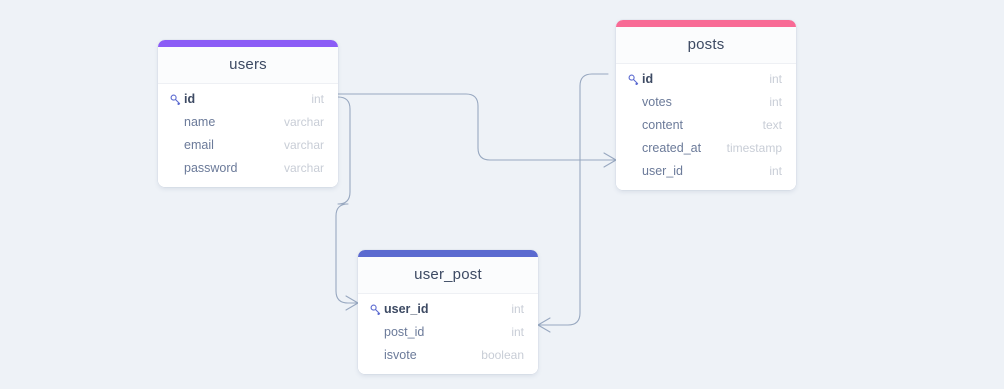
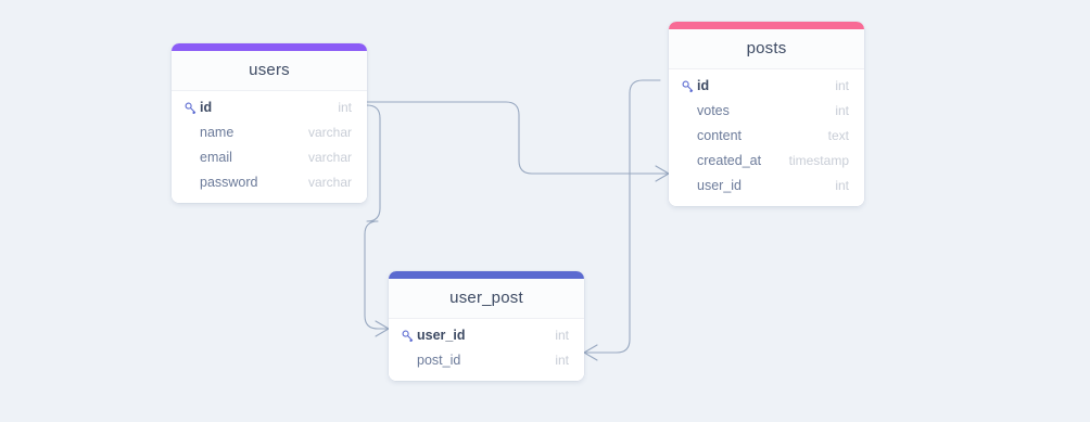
  users
  id
  int
  name
  varchar
  email
  varchar
  password
  varchar
  posts
  id
  int
  votes
  int
  content
  text
  created_at
  timestamp
  user_id
  int
  user_post
  user_id
  int
  post_id
  int
- isvote
- boolean
